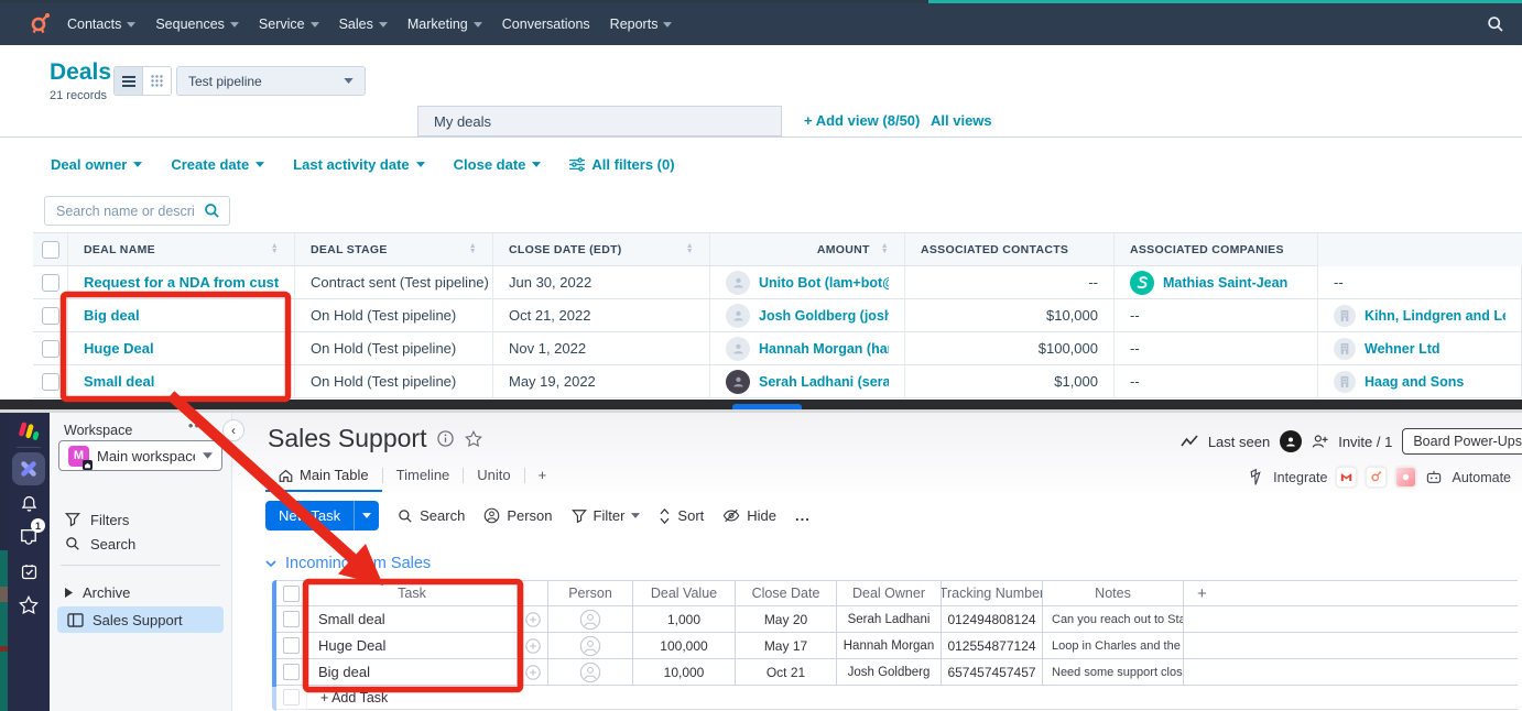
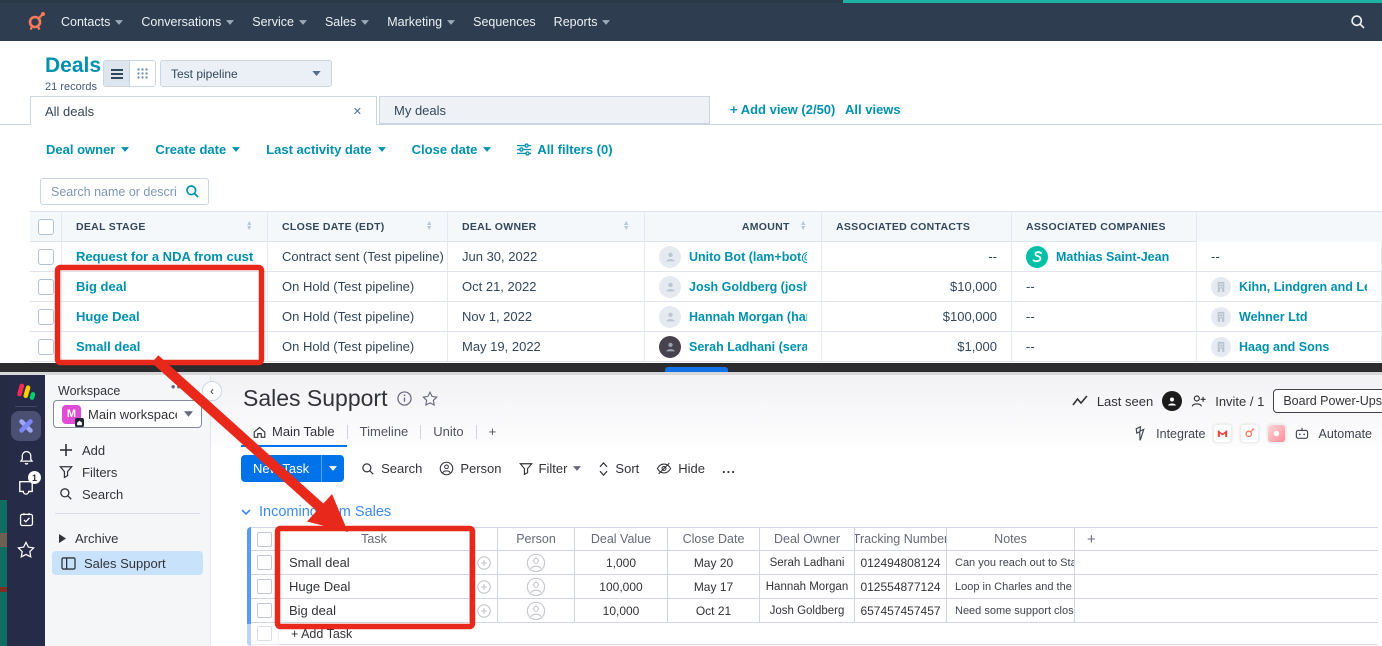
  Contacts
- Sequences
+ Conversations
  Service
  Sales
  Marketing
- Conversations
+ Sequences
  Reports
  Deals
  21 records
  Test pipeline
+ All deals
+ ✕
  My deals
- + Add view (8/50)
+ + Add view (2/50)
  All views
  Deal owner
  Create date
  Last activity date
  Close date
  All filters (0)
  Search name or descri
- DEAL NAME
  DEAL STAGE
  CLOSE DATE (EDT)
+ DEAL OWNER
  AMOUNT
  ASSOCIATED CONTACTS
  ASSOCIATED COMPANIES
  Request for a NDA from cust
  Contract sent (Test pipeline)
  Jun 30, 2022
  Unito Bot (lam+bot
  --
  Mathias Saint-Jean
  --
  Big deal
  On Hold (Test pipeline)
  Oct 21, 2022
  Josh Goldberg (josh
  $10,000
  --
  Kihn, Lindgren and L
  Huge Deal
  On Hold (Test pipeline)
  Nov 1, 2022
  Hannah Morgan (ha
  $100,000
  --
  Wehner Ltd
  Small deal
  On Hold (Test pipeline)
  May 19, 2022
  Serah Ladhani (sera
  $1,000
  --
  Haag and Sons
  1
  Workspace
  M
  Main workspac
+ Add
  Filters
  Search
  Archive
  Sales Support
  ‹
  Sales Support
  Last seen
  Invite / 1
  Board Power-Ups
  Main Table
  Timeline
  Unito
  +
  Integrate
  Automate
  Ne Task
  Search
  Person
  Filter
  Sort
  Hide
  ...
  Incomingm Sales
  Task
  Person
  Deal Value
  Close Date
  Deal Owner
  Tracking Numbe
  Notes
  +
  Small deal
  1,000
  May 20
  Serah Ladhani
  012494808124
  Can you reach out to Sta
  Huge Deal
  100,000
  May 17
  Hannah Morgan
  012554877124
  Loop in Charles and the
  Big deal
  10,000
  Oct 21
  Josh Goldberg
  657457457457
  Need some support clos
  + Add Task
